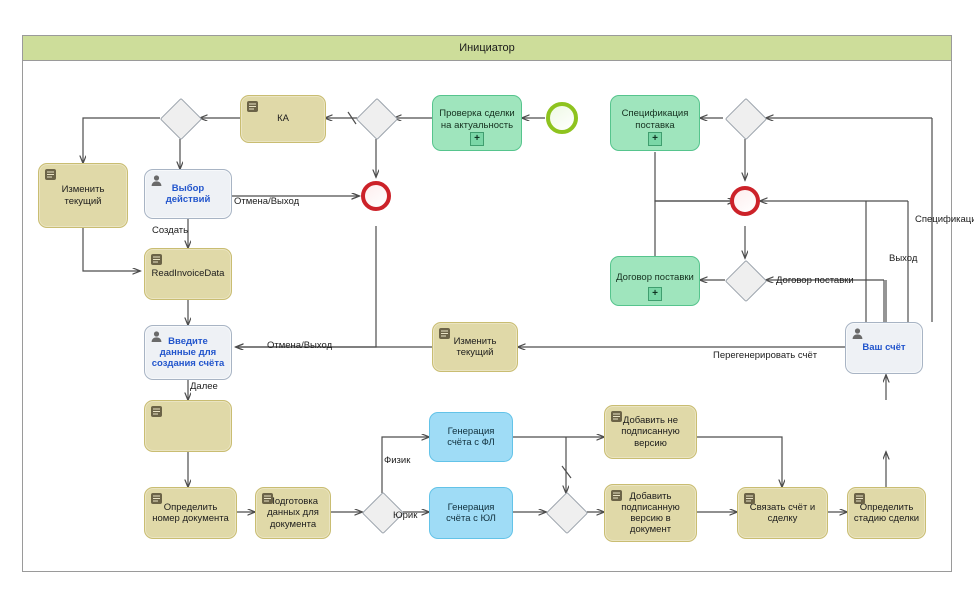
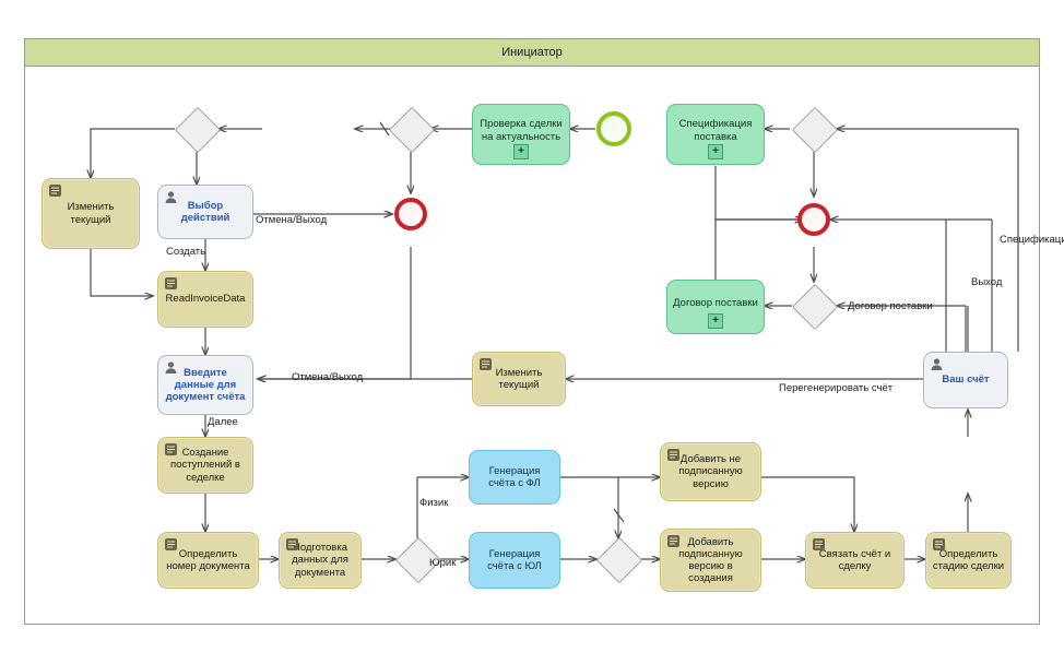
  Инициатор
  Изменить текущий
- КА
  Проверка сделки на актуальность
  +
  Спецификация поставка
  +
  Договор поставки
  +
  Выбор действий
  ReadInvoiceData
- Введите данные для создания счёта
+ Введите данные для документ счёта
  Изменить текущий
  Ваш счёт
+ Создание поступлений в седелке
  Определить номер документа
  одготовка данных для документа
  Генерация счёта с ФЛ
  Генерация счёта с ЮЛ
  Добавить не подписанную версию
- Добавить подписанную версию в документ
+ Добавить подписанную версию в создания
  Связать счёт и сделку
  Определить стадию сделки
  Отмена/Выход
  Отмена/Выход
  Создать
  Далее
  Физик
  Юрик
  Перегенерировать счёт
  Договор поставки
  Выход
  Спецификац
